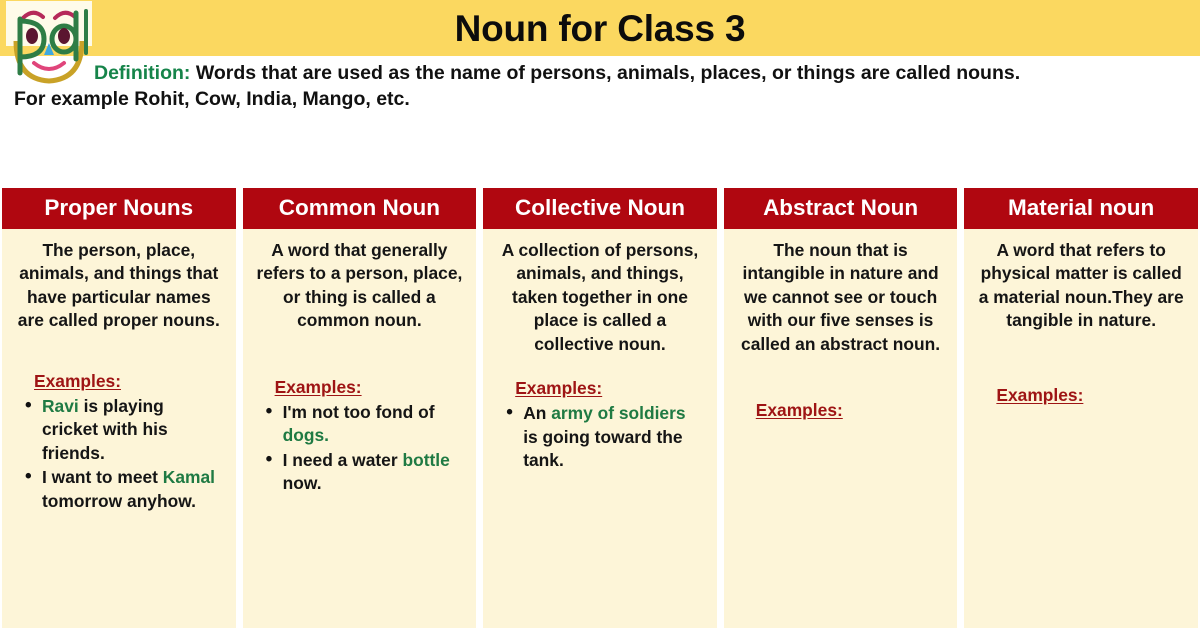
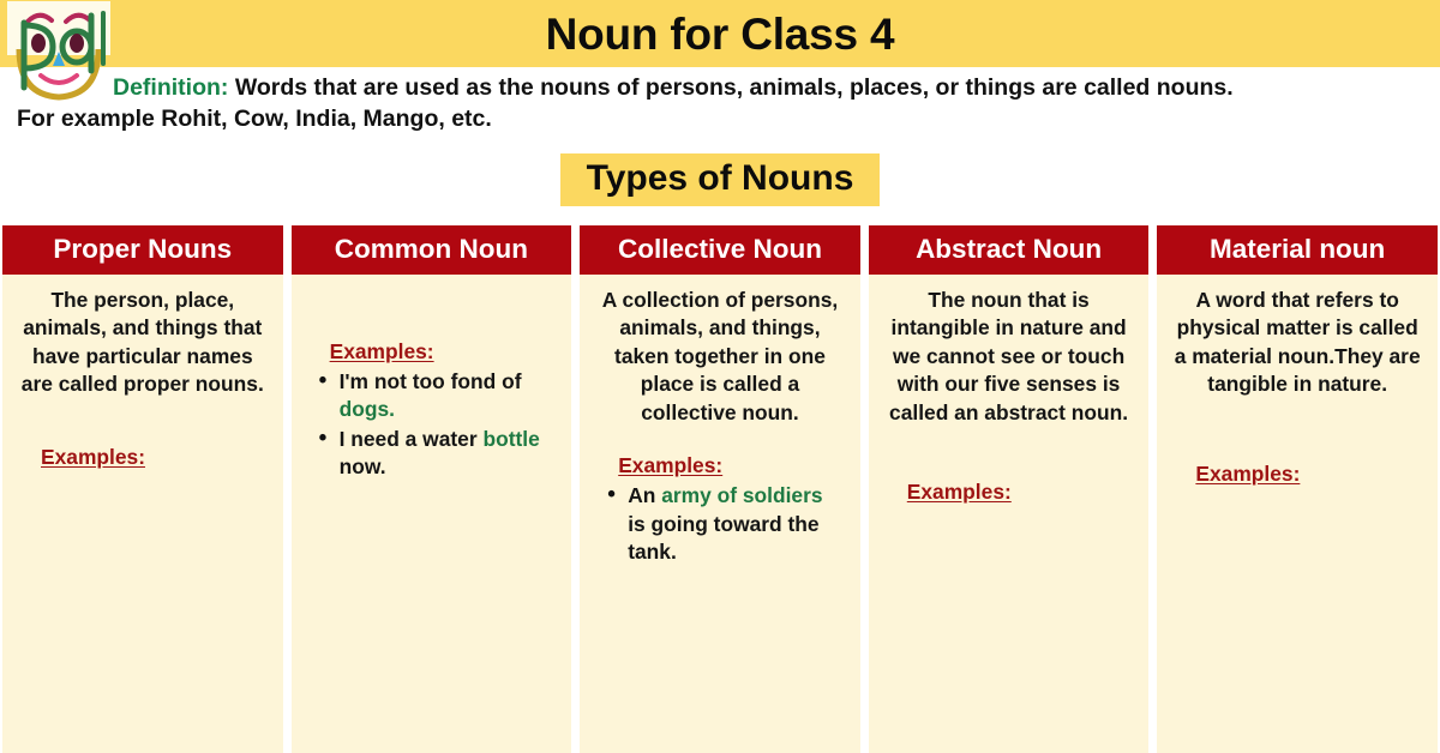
- Noun for Class 3
+ Noun for Class 4
- Definition: Words that are used as the name of persons, animals, places, or things are called nouns.
+ Definition: Words that are used as the nouns of persons, animals, places, or things are called nouns.
  For example Rohit, Cow, India, Mango, etc.
+ Types of Nouns
  Proper Nouns
  The person, place, animals, and things that have particular names are called proper nouns.
  Examples:
- Ravi is playing cricket with his friends.
- I want to meet Kamal tomorrow anyhow.
  Common Noun
- A word that generally refers to a person, place, or thing is called a common noun.
  Examples:
  I'm not too fond of dogs.
  I need a water bottle now.
  Collective Noun
  A collection of persons, animals, and things, taken together in one place is called a collective noun.
  Examples:
  An army of soldiers is going toward the tank.
  Abstract Noun
  The noun that is intangible in nature and we cannot see or touch with our five senses is called an abstract noun.
  Examples:
  Material noun
  A word that refers to physical matter is called a material noun.They are tangible in nature.
  Examples:
